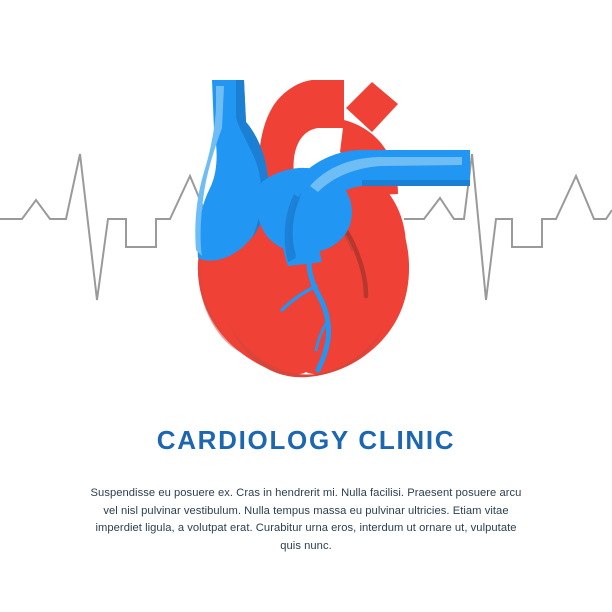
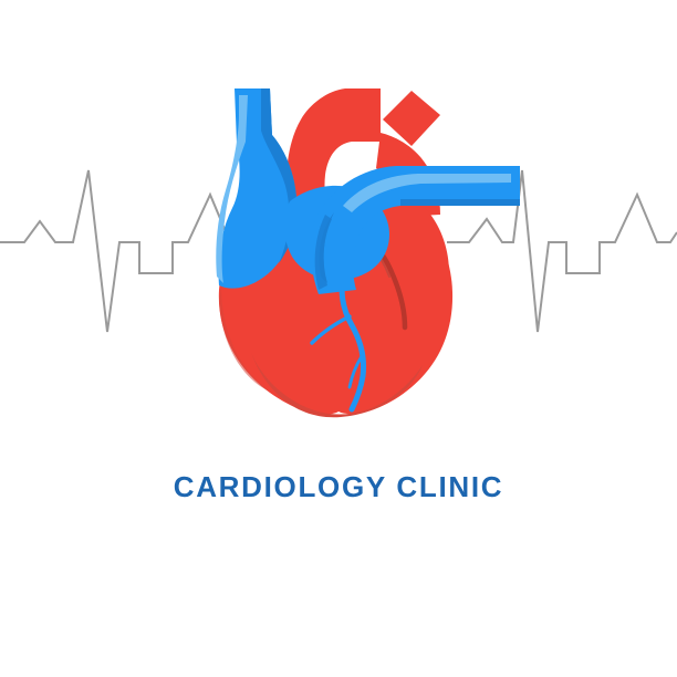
  CARDIOLOGY CLINIC
- Suspendisse eu posuere ex. Cras in hendrerit mi. Nulla facilisi. Praesent posuere arcu vel nisl pulvinar vestibulum. Nulla tempus massa eu pulvinar ultricies. Etiam vitae imperdiet ligula, a volutpat erat. Curabitur urna eros, interdum ut ornare ut, vulputate quis nunc.
